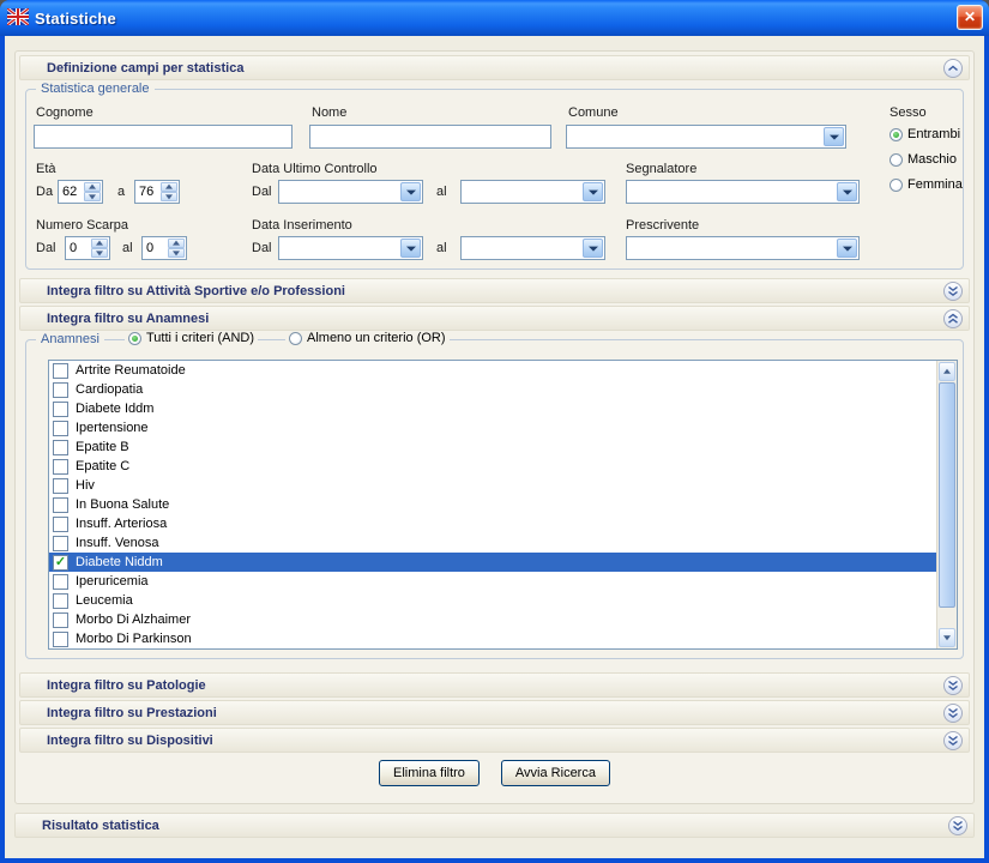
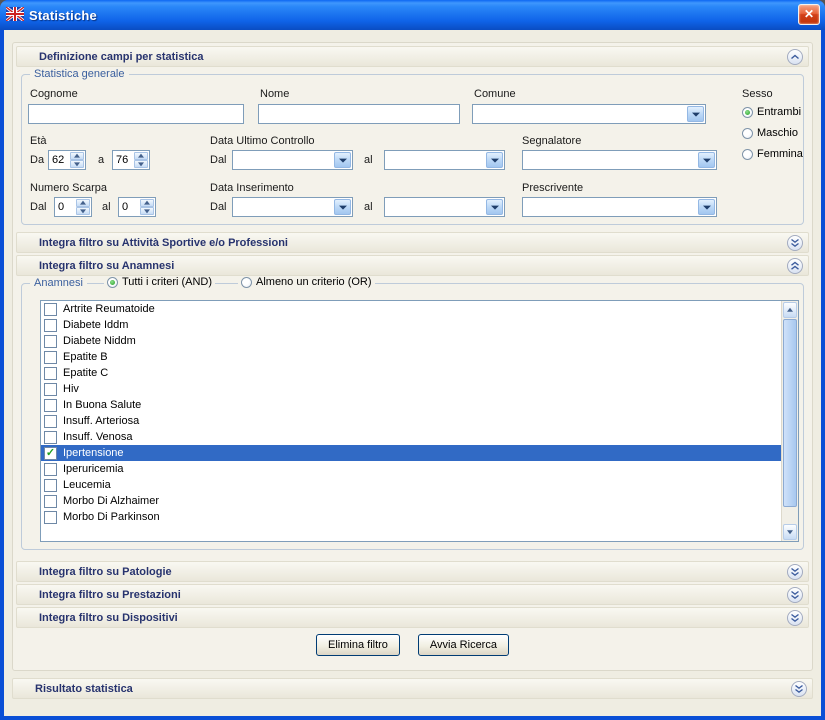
  Statistiche
  ✕
  Definizione campi per statistica
  Statistica generale
  Cognome
  Nome
  Comune
  Sesso
  Entrambi
  Maschio
  Femmina
  Età
  Da
  62
  a
  76
  Data Ultimo Controllo
  Dal
  al
  Segnalatore
  Numero Scarpa
  Dal
  0
  al
  0
  Data Inserimento
  Dal
  al
  Prescrivente
  Integra filtro su Attività Sportive e/o Professioni
  Integra filtro su Anamnesi
  Anamnesi
  Tutti i criteri (AND)
  Almeno un criterio (OR)
  Artrite Reumatoide
- Cardiopatia
  Diabete Iddm
- Ipertensione
+ Diabete Niddm
  Epatite B
  Epatite C
  Hiv
  In Buona Salute
  Insuff. Arteriosa
  Insuff. Venosa
  ✓
- Diabete Niddm
+ Ipertensione
  Iperuricemia
  Leucemia
  Morbo Di Alzhaimer
  Morbo Di Parkinson
  Integra filtro su Patologie
  Integra filtro su Prestazioni
  Integra filtro su Dispositivi
  Elimina filtro
  Avvia Ricerca
  Risultato statistica
